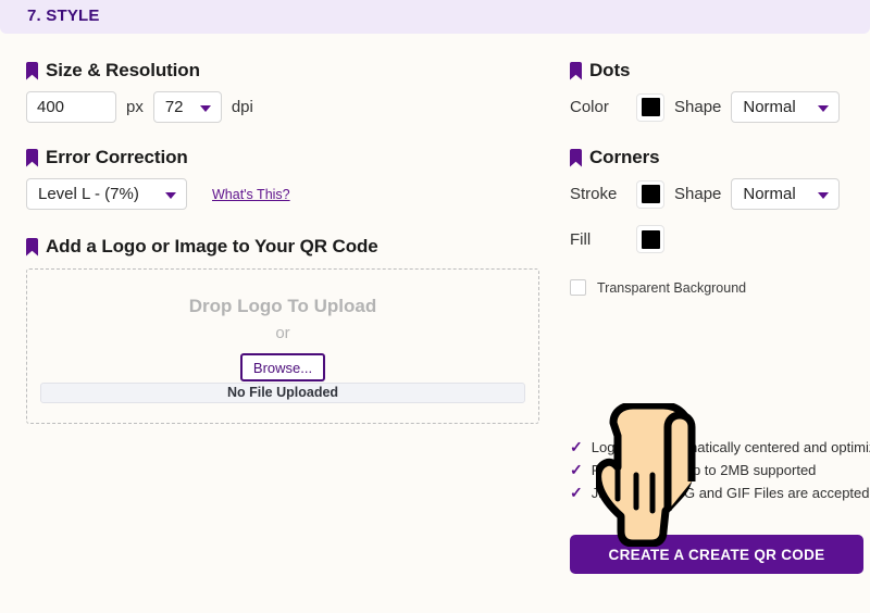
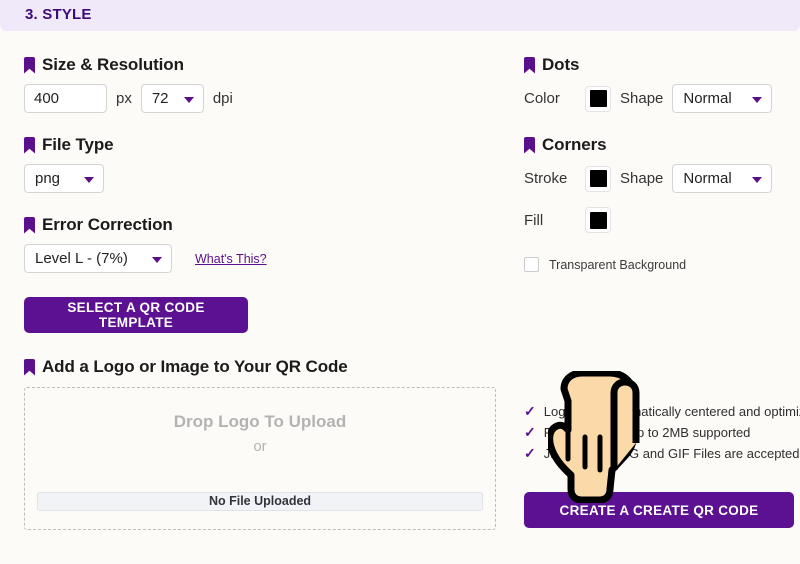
- 7. STYLE
+ 3. STYLE
  Size & Resolution
  400
  px
  72
  dpi
+ File Type
+ png
  Error Correction
  Level L - (7%)
  What's This?
+ SELECT A QR CODE TEMPLATE
  Add a Logo or Image to Your QR Code
  Drop Logo To Upload
  or
- Browse...
  No File Uploaded
  Dots
  Color
  Shape
  Normal
  Corners
  Stroke
  Shape
  Normal
  Fill
  Transparent Background
  ✓
  ✓
  ✓
  JG and GIF Files are accepted
  CREATE A CREATE QR CODE
